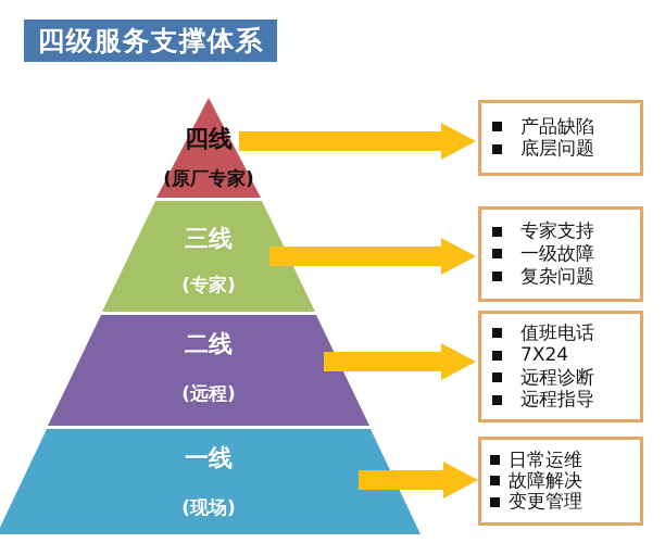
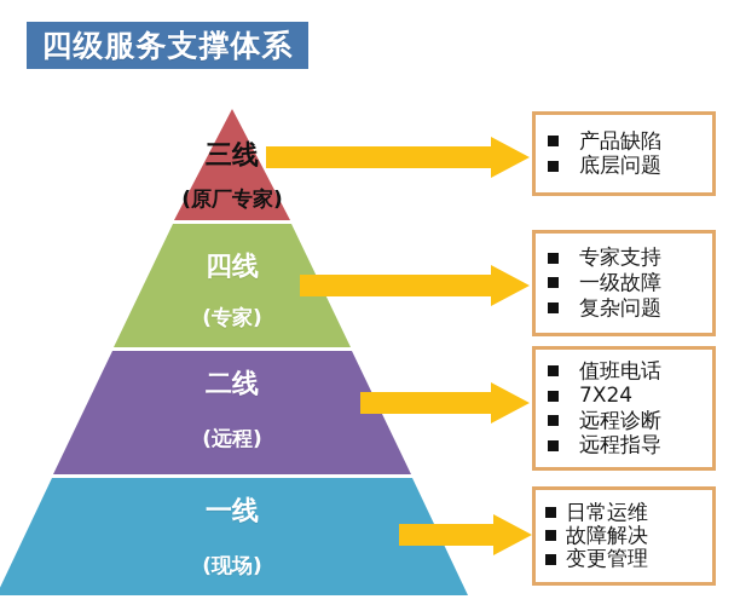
  四级服务支撑体系
- 四线
+ 三线
  (原厂专家)
- 三线
+ 四线
  (专家)
  二线
  (远程)
  一线
  (现场)
  产品缺陷
  底层问题
  专家支持
  一级故障
  复杂问题
  值班电话
  7X24
  远程诊断
  远程指导
  日常运维
  故障解决
  变更管理
